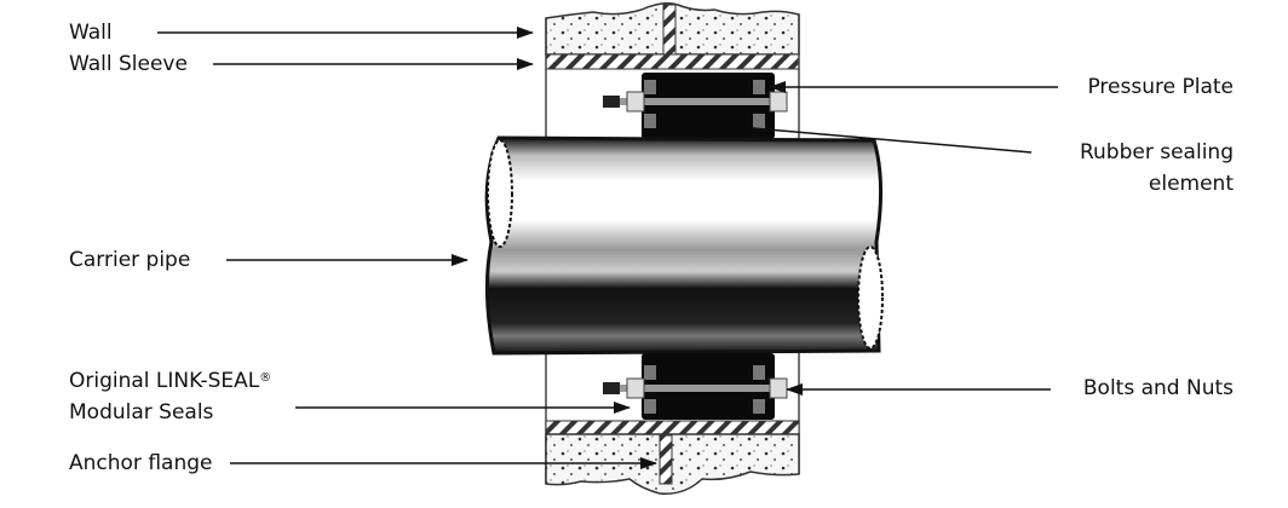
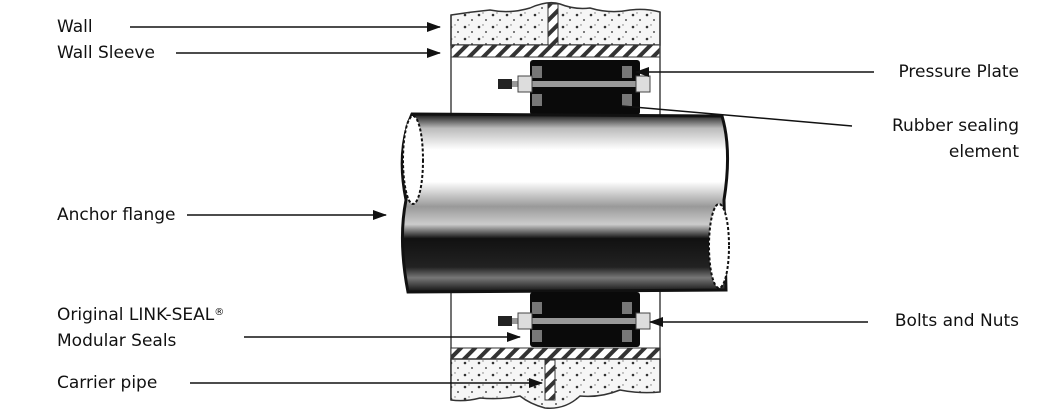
  Wall
  Wall Sleeve
- Carrier pipe
+ Anchor flange
  Original LINK-SEAL®
  Modular Seals
- Anchor flange
+ Carrier pipe
  Pressure Plate
  Rubber sealing
  element
  Bolts and Nuts
